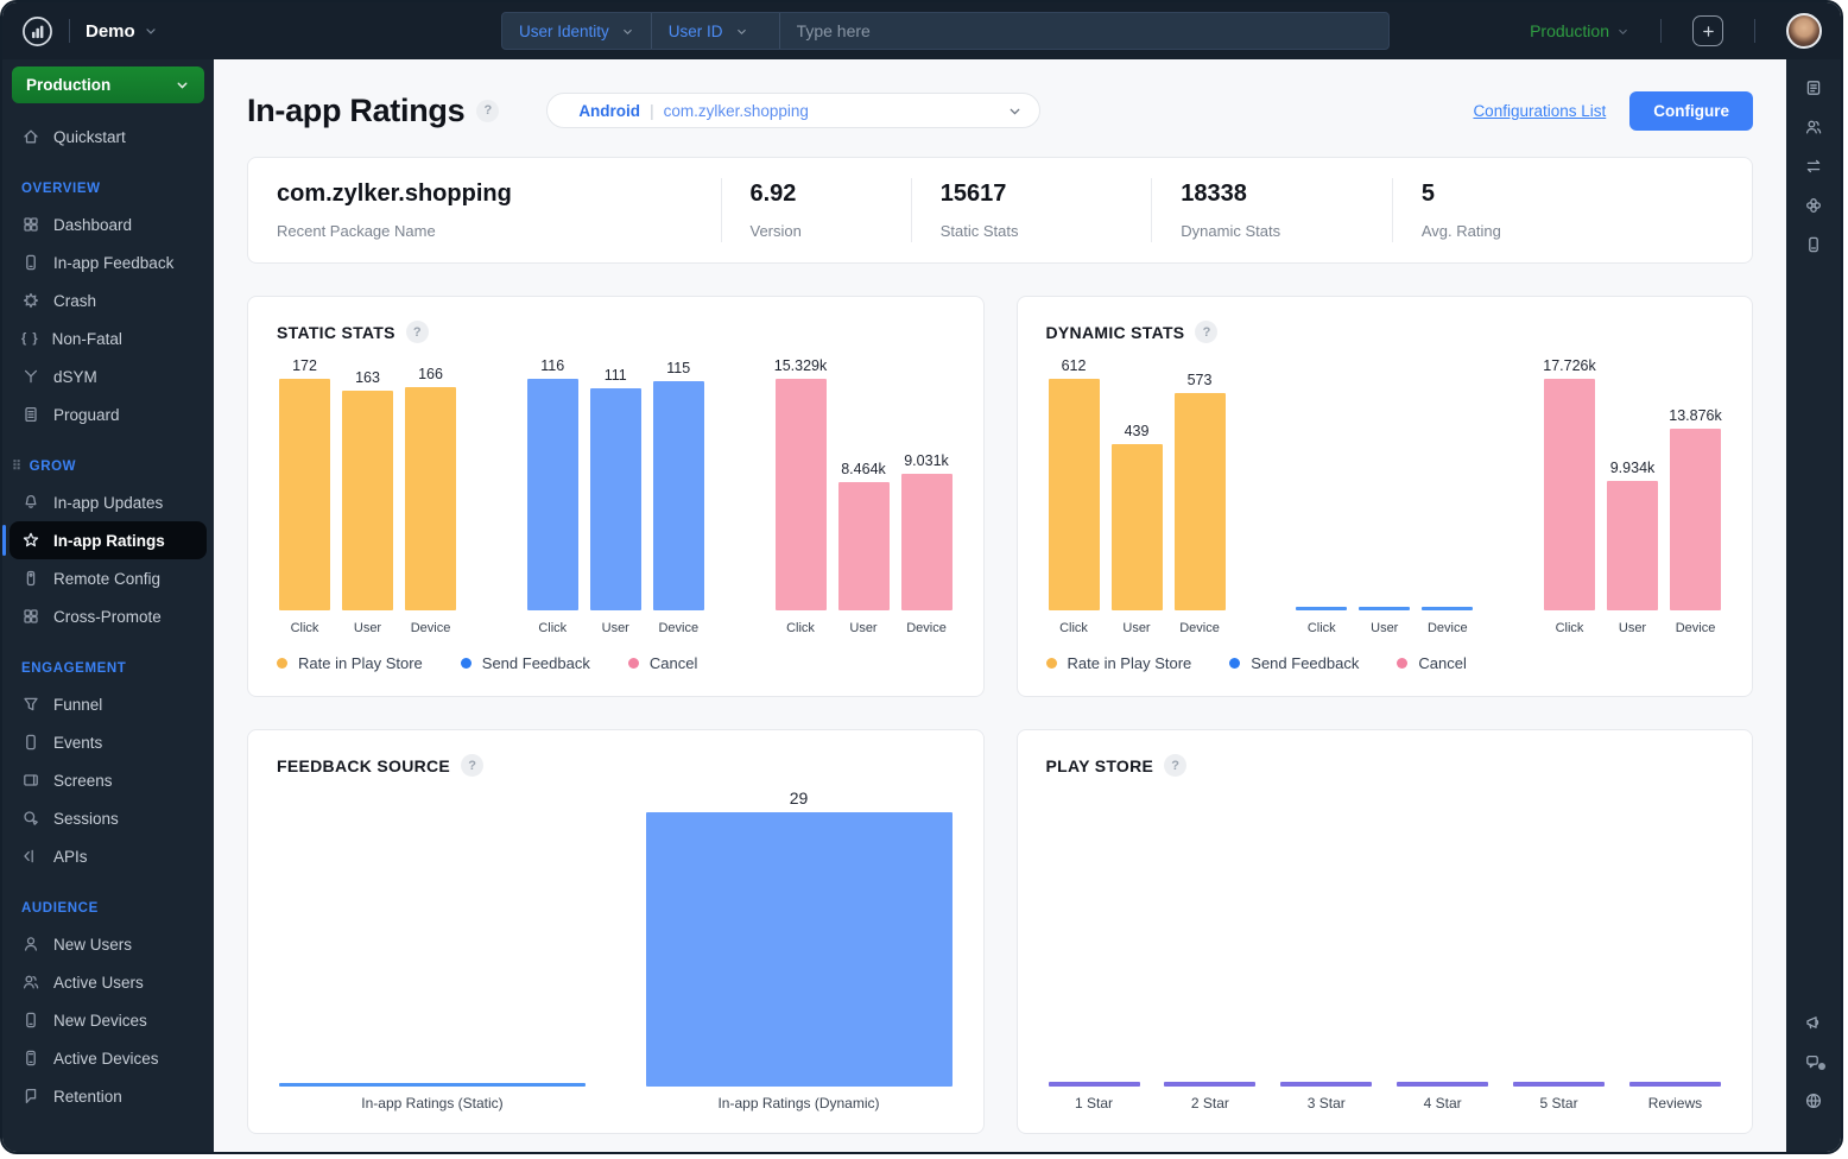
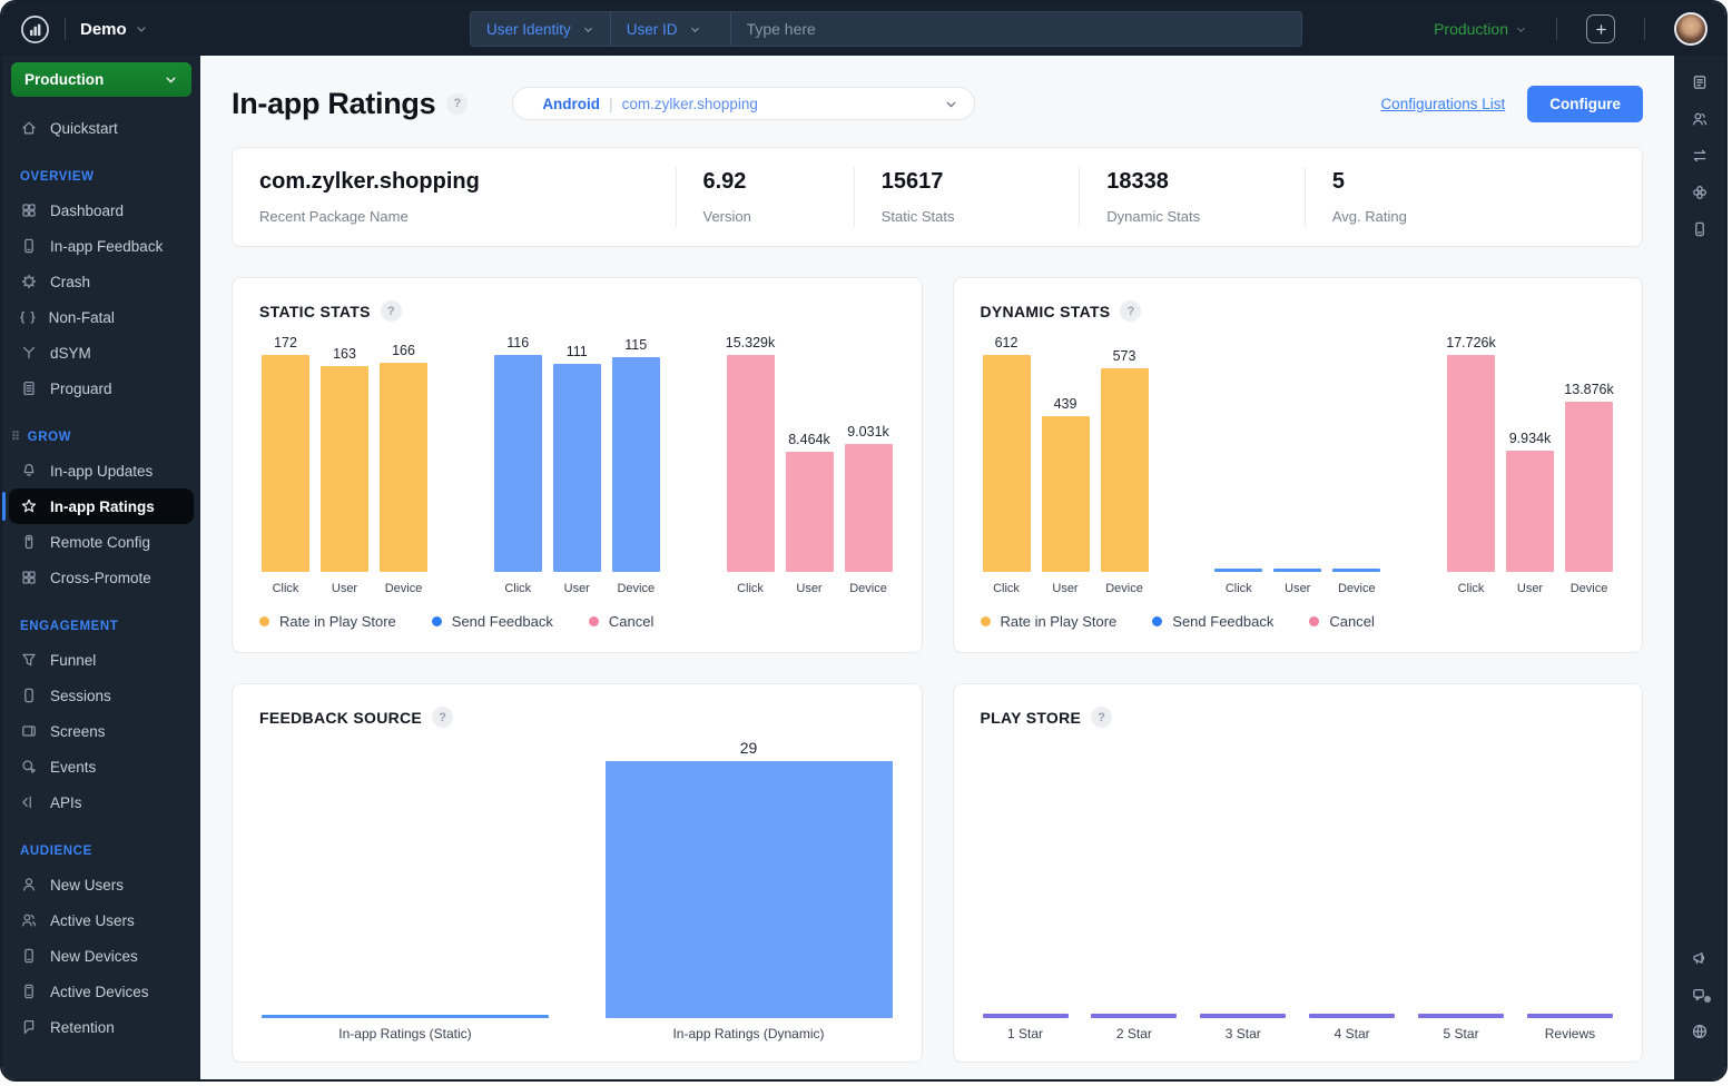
  Demo
  User Identity
  User ID
  Type here
  Production
  Production
  Quickstart
  OVERVIEW
  Dashboard
  In-app Feedback
  Crash
  { }
  Non-Fatal
  dSYM
  Proguard
  ⠿
  GROW
  In-app Updates
  In-app Ratings
  Remote Config
  Cross-Promote
  ENGAGEMENT
  Funnel
- Events
+ Sessions
  Screens
- Sessions
+ Events
  APIs
  AUDIENCE
  New Users
  Active Users
  New Devices
  Active Devices
  Retention
  In-app Ratings
  ?
  Android
  |
  com.zylker.shopping
  Configurations List
  Configure
  com.zylker.shopping
  Recent Package Name
  6.92
  Version
  15617
  Static Stats
  18338
  Dynamic Stats
  5
  Avg. Rating
  STATIC STATS
  ?
  172
  Click
  163
  User
  166
  Device
  116
  Click
  111
  User
  115
  Device
  15.329k
  Click
  8.464k
  User
  9.031k
  Device
  Rate in Play Store
  Send Feedback
  Cancel
  DYNAMIC STATS
  ?
  612
  Click
  439
  User
  573
  Device
  Click
  User
  Device
  17.726k
  Click
  9.934k
  User
  13.876k
  Device
  Rate in Play Store
  Send Feedback
  Cancel
  FEEDBACK SOURCE
  ?
  In-app Ratings (Static)
  29
  In-app Ratings (Dynamic)
  PLAY STORE
  ?
  1 Star
  2 Star
  3 Star
  4 Star
  5 Star
  Reviews
